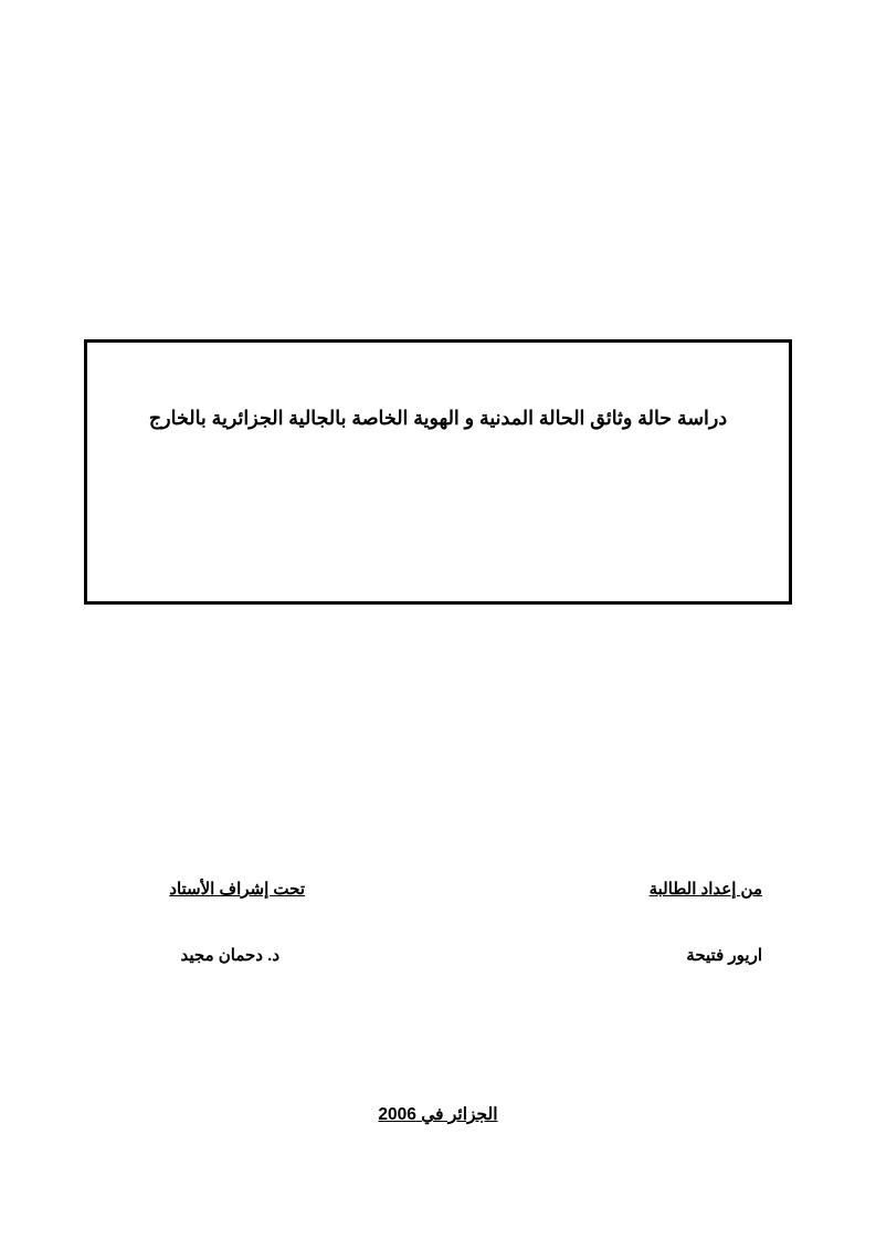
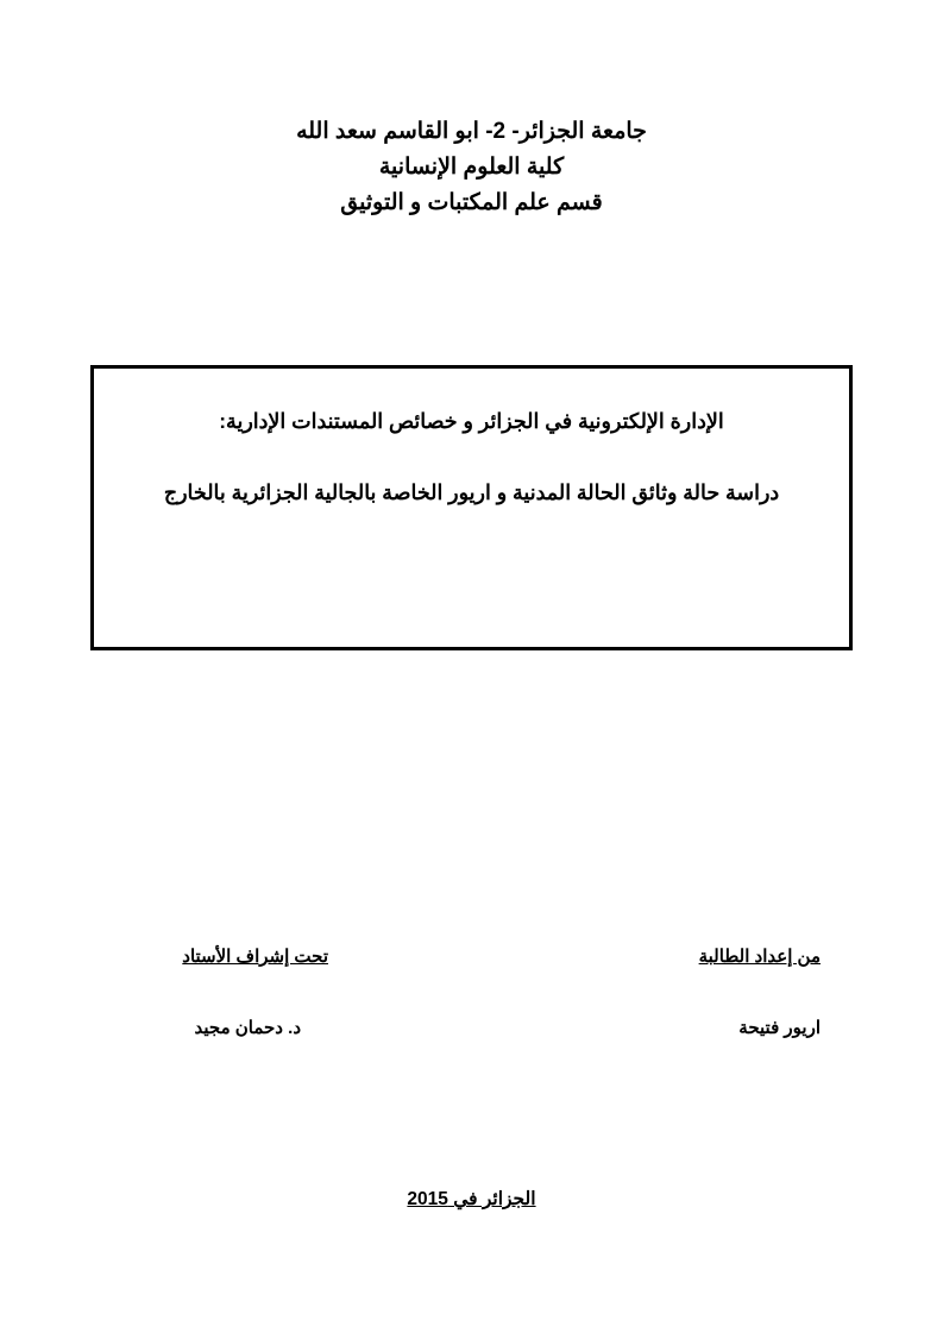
+ جامعة الجزائر- 2- ابو القاسم سعد الله
+ كلية العلوم الإنسانية
+ قسم علم المكتبات و التوثيق
+ الإدارة الإلكترونية في الجزائر و خصائص المستندات الإدارية:
- دراسة حالة وثائق الحالة المدنية و الهوية الخاصة بالجالية الجزائرية بالخارج
+ دراسة حالة وثائق الحالة المدنية و اريور الخاصة بالجالية الجزائرية بالخارج
  تحت إشراف الأستاد
  من إعداد الطالبة
  د. دحمان مجيد
  اريور فتيحة
- الجزائر في 2006
+ الجزائر في 2015
